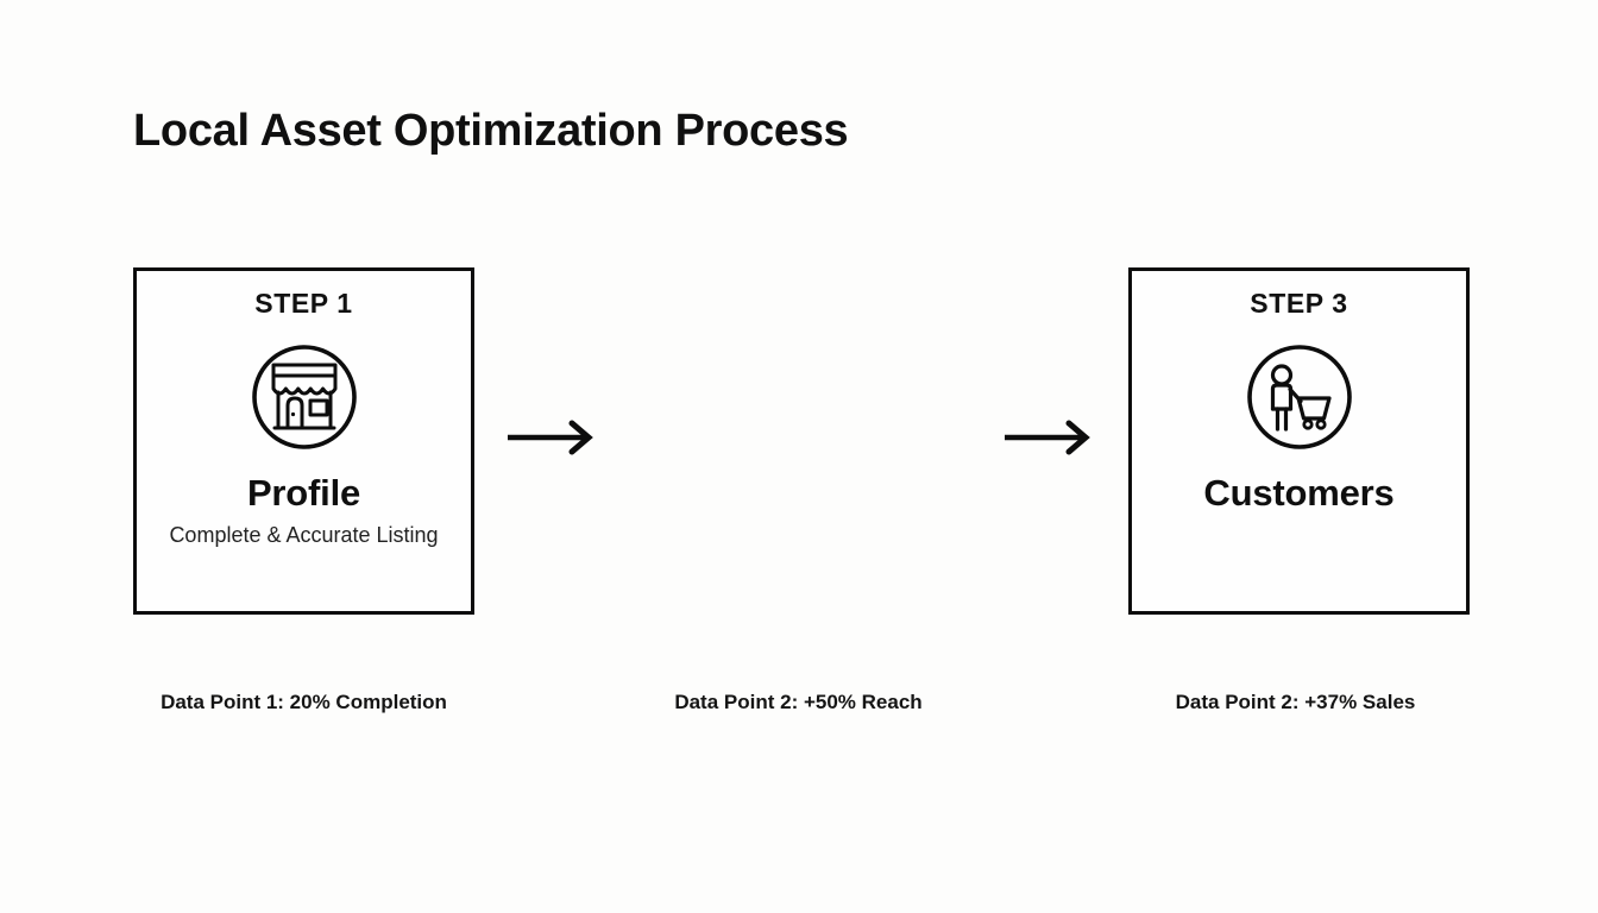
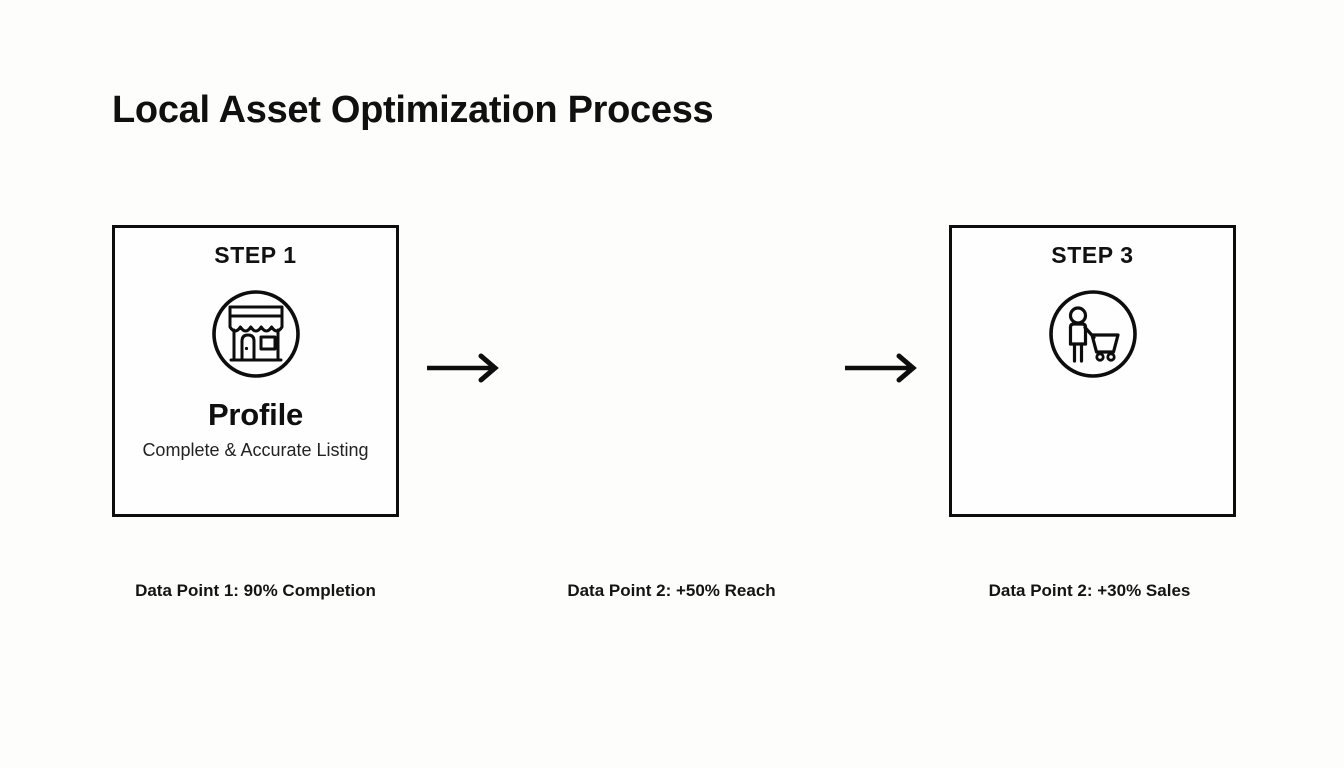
  Local Asset Optimization Process
  STEP 1
  Profile
  Complete & Accurate Listing
  STEP 3
- Customers
- Data Point 1: 20% Completion
+ Data Point 1: 90% Completion
  Data Point 2: +50% Reach
- Data Point 2: +37% Sales
+ Data Point 2: +30% Sales
